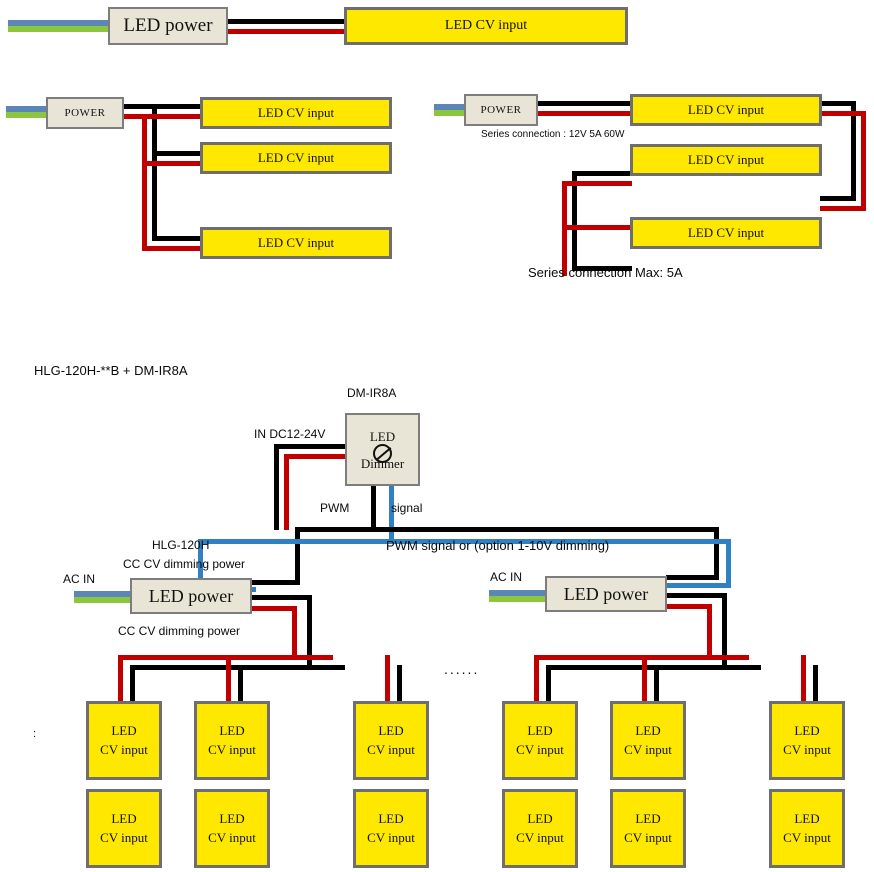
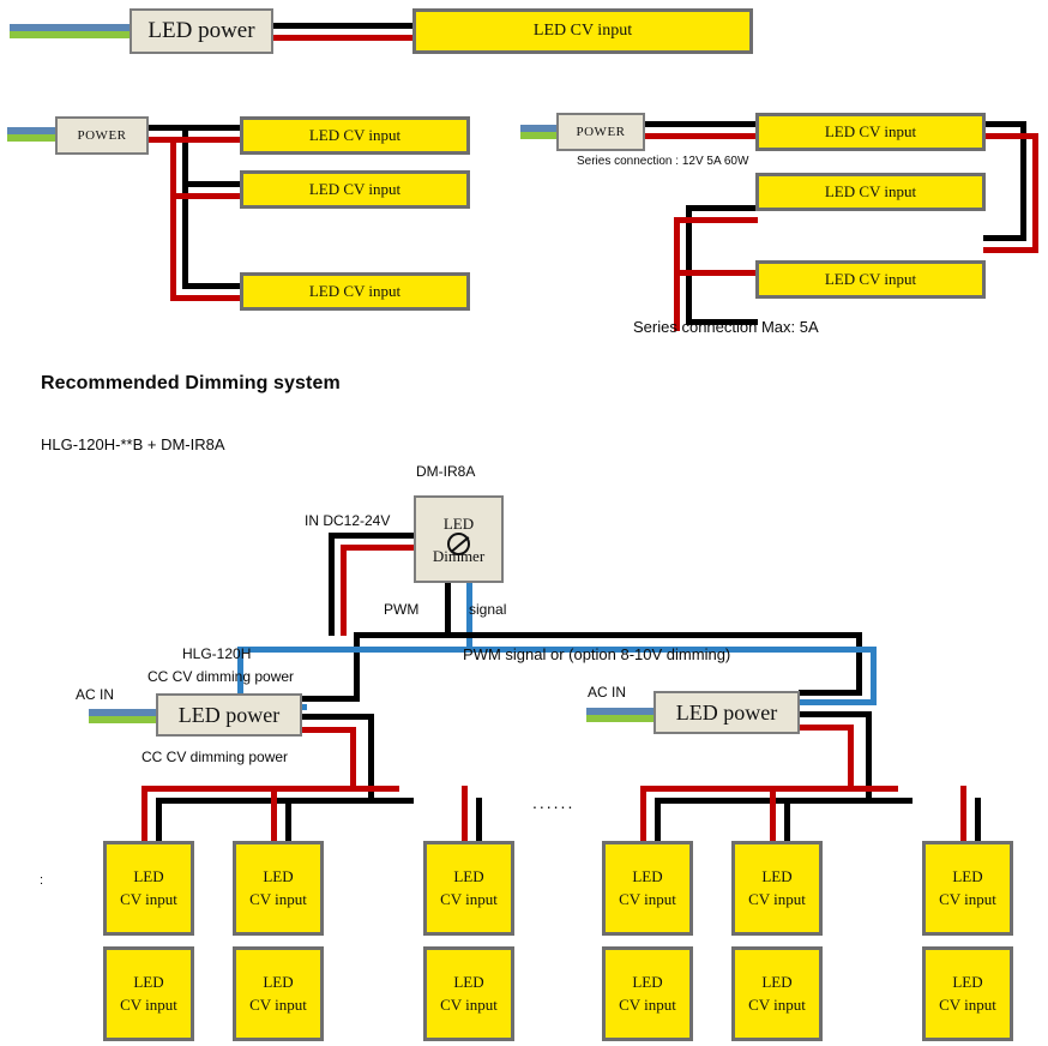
  LED power
  LED CV input
  POWER
  LED CV input
  LED CV input
  LED CV input
  POWER
  Series connection : 12V 5A 60W
  LED CV input
  LED CV input
  LED CV input
  Series connection Max: 5A
+ Recommended Dimming system
  HLG-120H-**B + DM-IR8A
  DM-IR8A
  IN DC12-24V
  LED
  Dimmer
  PWM
  signal
- PWM signal or (option 1-10V dimming)
+ PWM signal or (option 8-10V dimming)
  HLG-120H
  CC CV dimming power
  AC IN
  LED power
  CC CV dimming power
  AC IN
  LED power
  :
  LED
  CV input
  LED
  CV input
  LED
  CV input
  LED
  CV input
  LED
  CV input
  LED
  CV input
  ......
  LED
  CV input
  LED
  CV input
  LED
  CV input
  LED
  CV input
  LED
  CV input
  LED
  CV input
